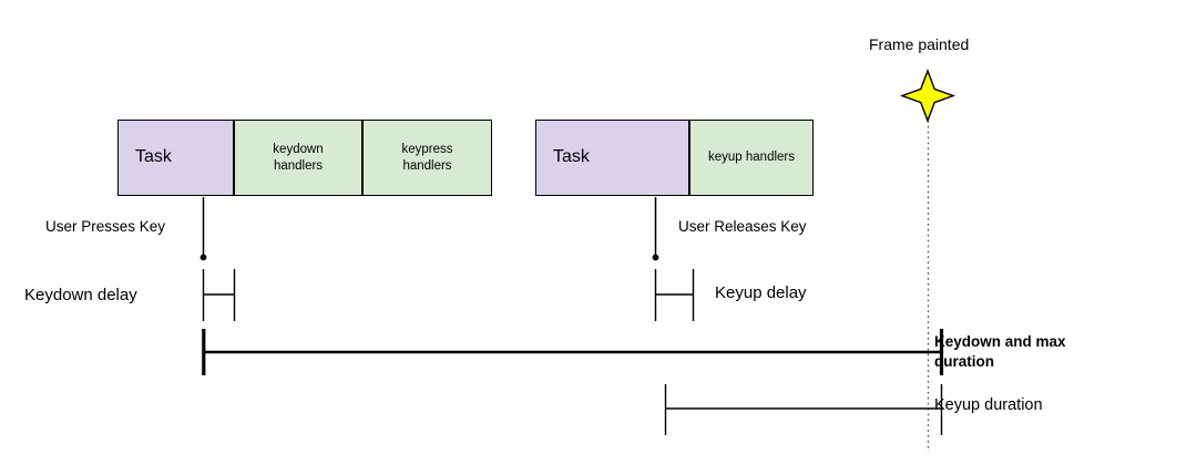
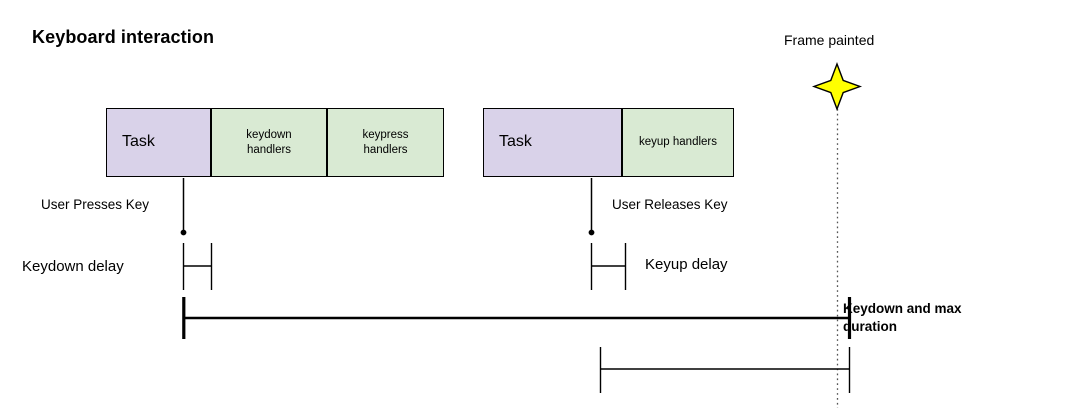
+ Keyboard interaction
  Task
  keydown
  handlers
  keypress
  handlers
  Task
  keyup handlers
  Frame painted
  User Presses Key
  User Releases Key
  Keydown delay
  Keyup delay
  Keydown and max
  duration
- Keyup duration
